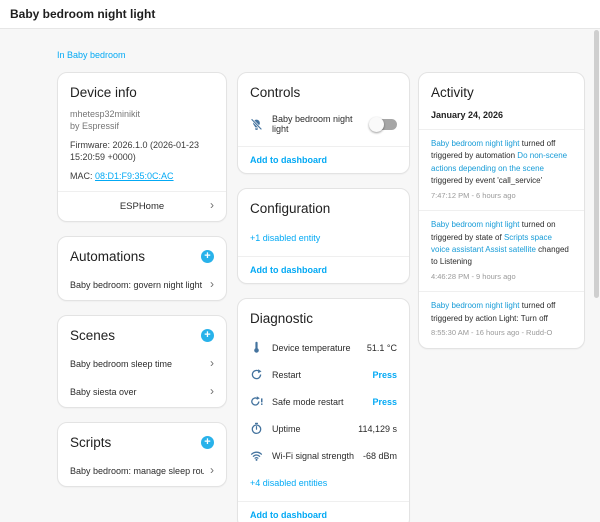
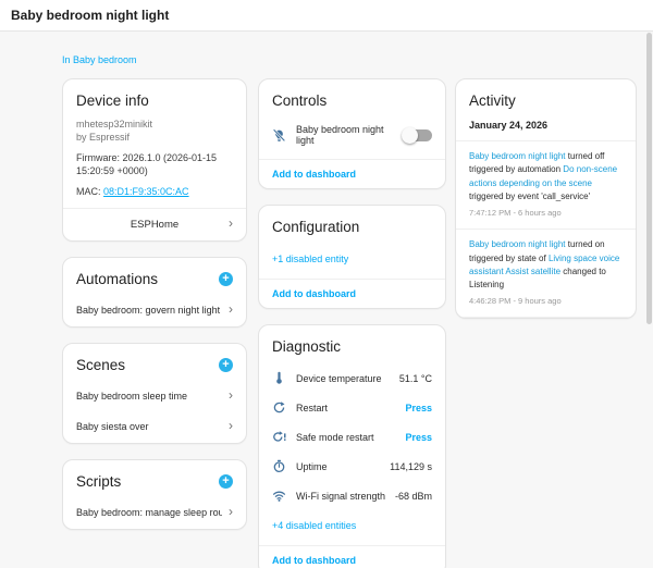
  Baby bedroom night light
  In Baby bedroom
  Device info
  mhetesp32minikit
  by Espressif
- Firmware: 2026.1.0 (2026-01-23 15:20:59 +0000)
+ Firmware: 2026.1.0 (2026-01-15 15:20:59 +0000)
  MAC: 08:D1:F9:35:0C:AC
  ESPHome
  ›
  Automations
  +
  Baby bedroom: govern night light
  ›
  Scenes
  +
  Baby bedroom sleep time
  ›
  Baby siesta over
  ›
  Scripts
  +
  Baby bedroom: manage sleep rou
  ›
  Controls
  Baby bedroom night light
  Add to dashboard
  Configuration
  +1 disabled entity
  Add to dashboard
  Diagnostic
  Device temperature
  51.1 °C
  Restart
  Press
  Safe mode restart
  Press
  Uptime
  114,129 s
  Wi-Fi signal strength
  -68 dBm
  +4 disabled entities
  Add to dashboard
  Activity
  January 24, 2026
  Baby bedroom night light turned off triggered by automation Do non-scene actions depending on the scene triggered by event 'call_service'
  7:47:12 PM - 6 hours ago
- Baby bedroom night light turned on triggered by state of Scripts space voice assistant Assist satellite changed to Listening
+ Baby bedroom night light turned on triggered by state of Living space voice assistant Assist satellite changed to Listening
  4:46:28 PM - 9 hours ago
- Baby bedroom night light turned off triggered by action Light: Turn off
- 8:55:30 AM - 16 hours ago - Rudd-O
